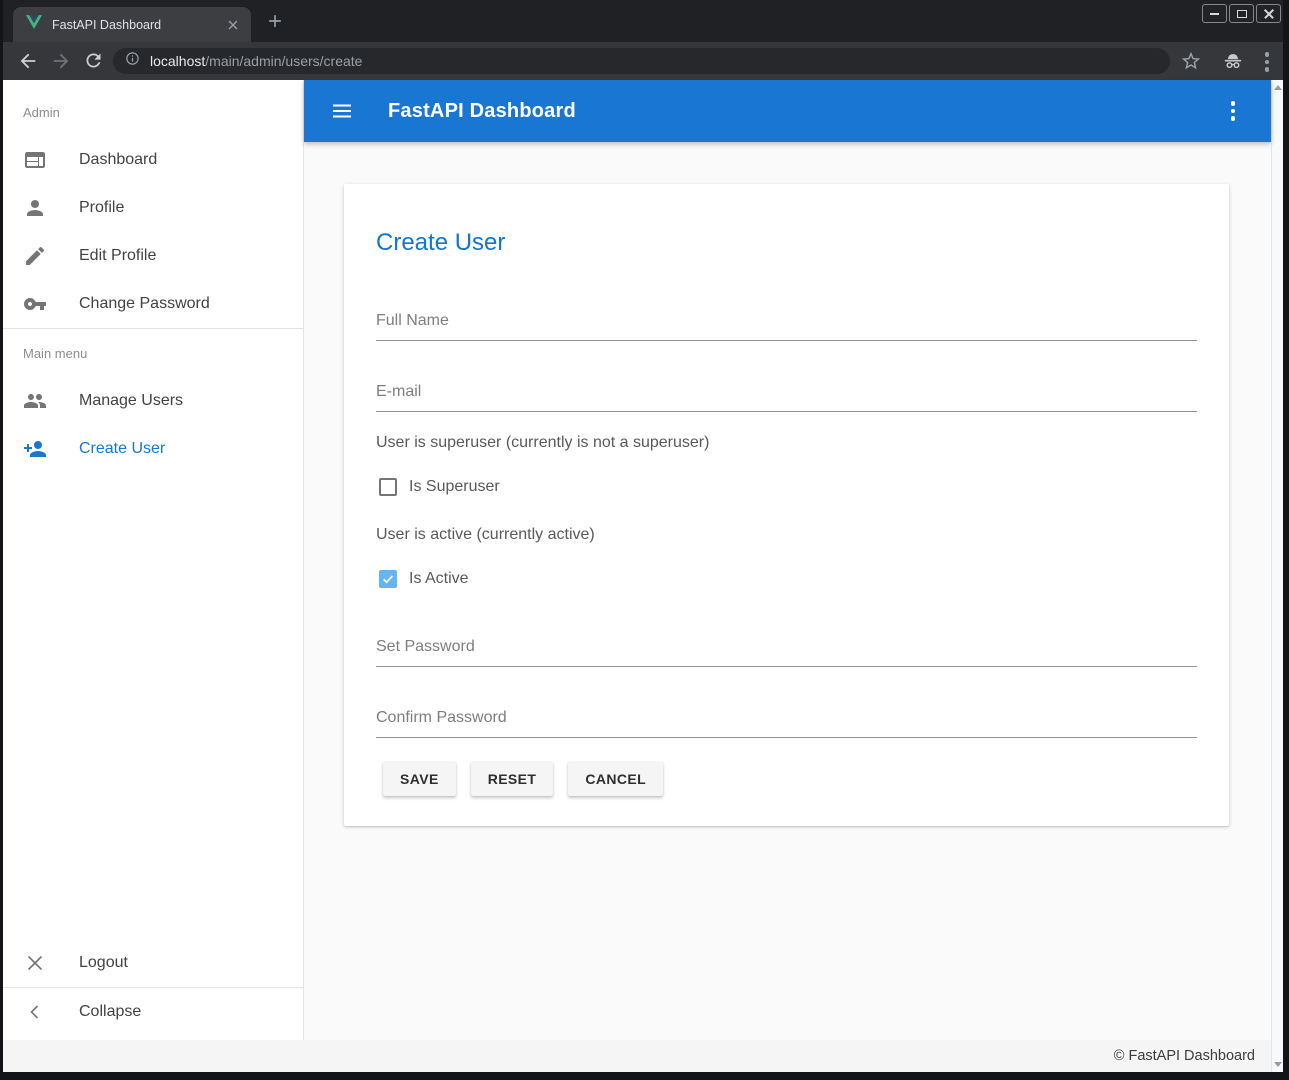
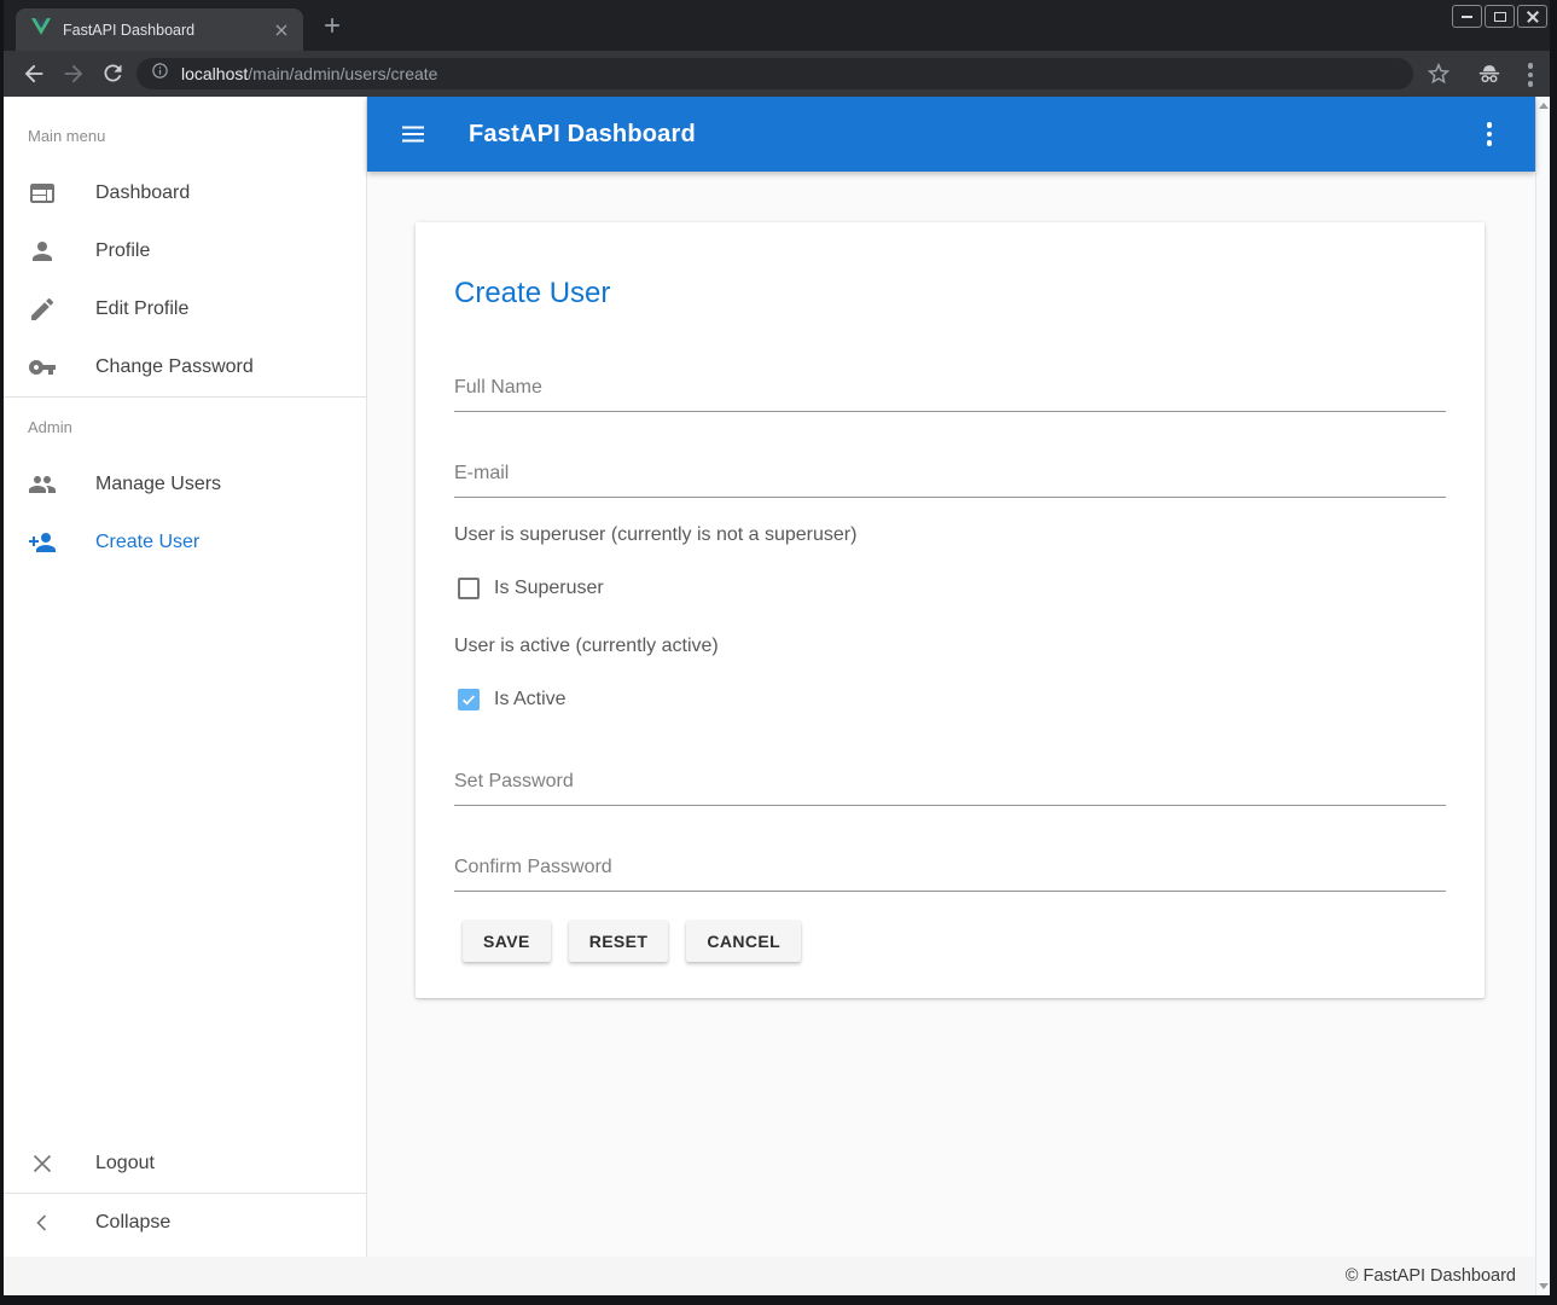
  FastAPI Dashboard
  localhost/main/admin/users/create
- Admin
+ Main menu
  Dashboard
  Profile
  Edit Profile
  Change Password
- Main menu
+ Admin
  Manage Users
  Create User
  Logout
  Collapse
  FastAPI Dashboard
  Create User
  Full Name
  E-mail
  User is superuser (currently is not a superuser)
  Is Superuser
  User is active (currently active)
  Is Active
  Set Password
  Confirm Password
  SAVE
  RESET
  CANCEL
  © FastAPI Dashboard
